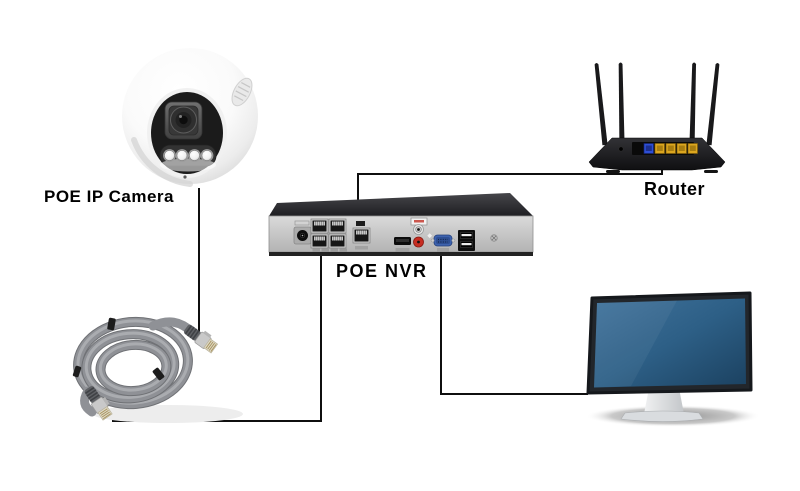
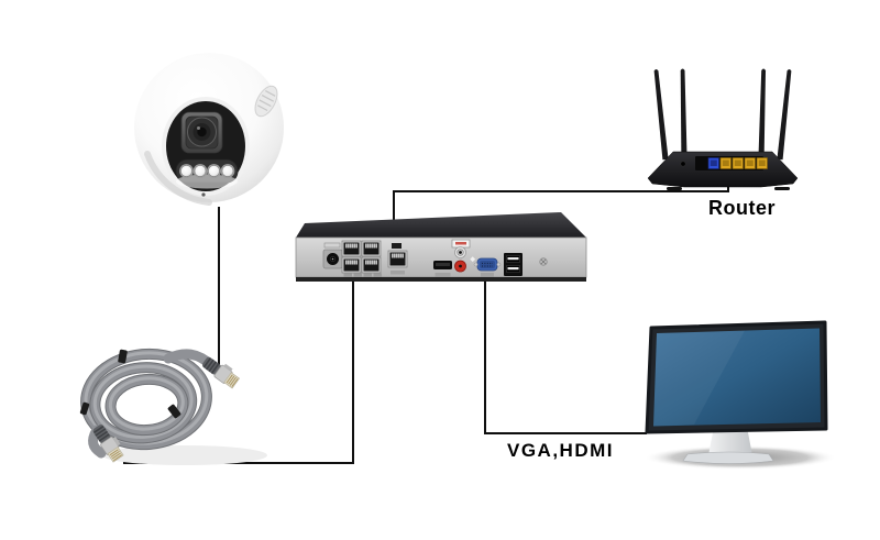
- POE IP Camera
- POE NVR
  Router
+ VGA,HDMI
